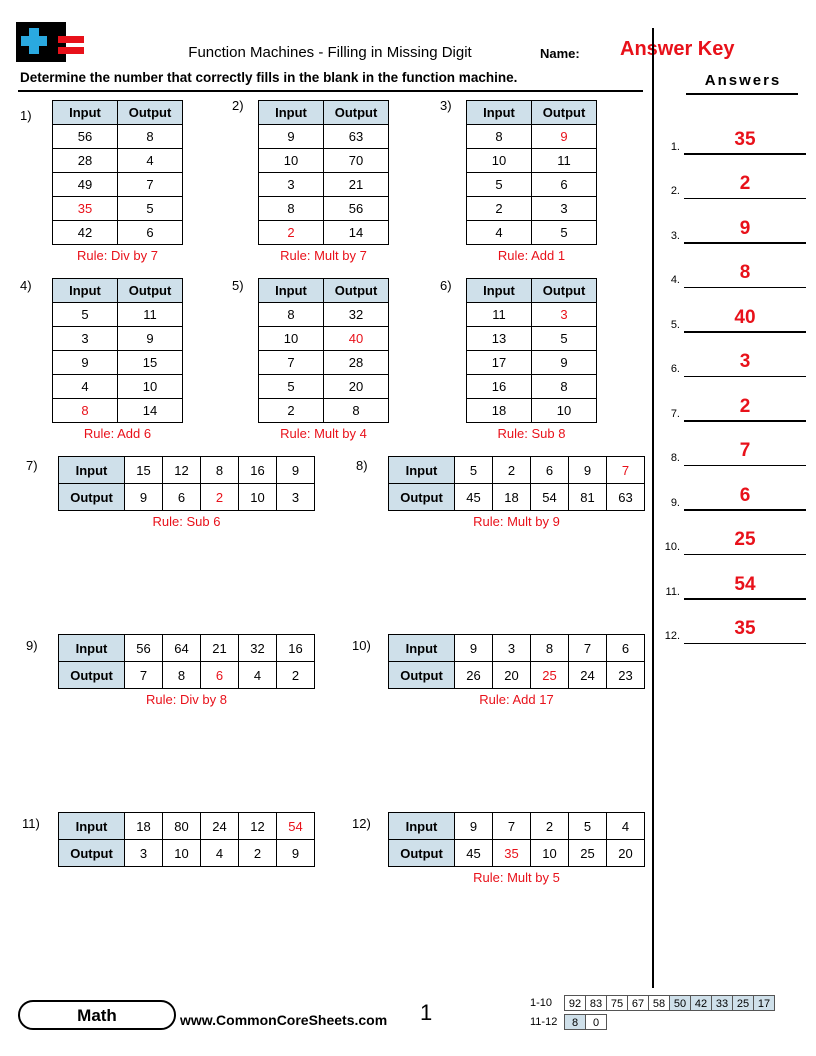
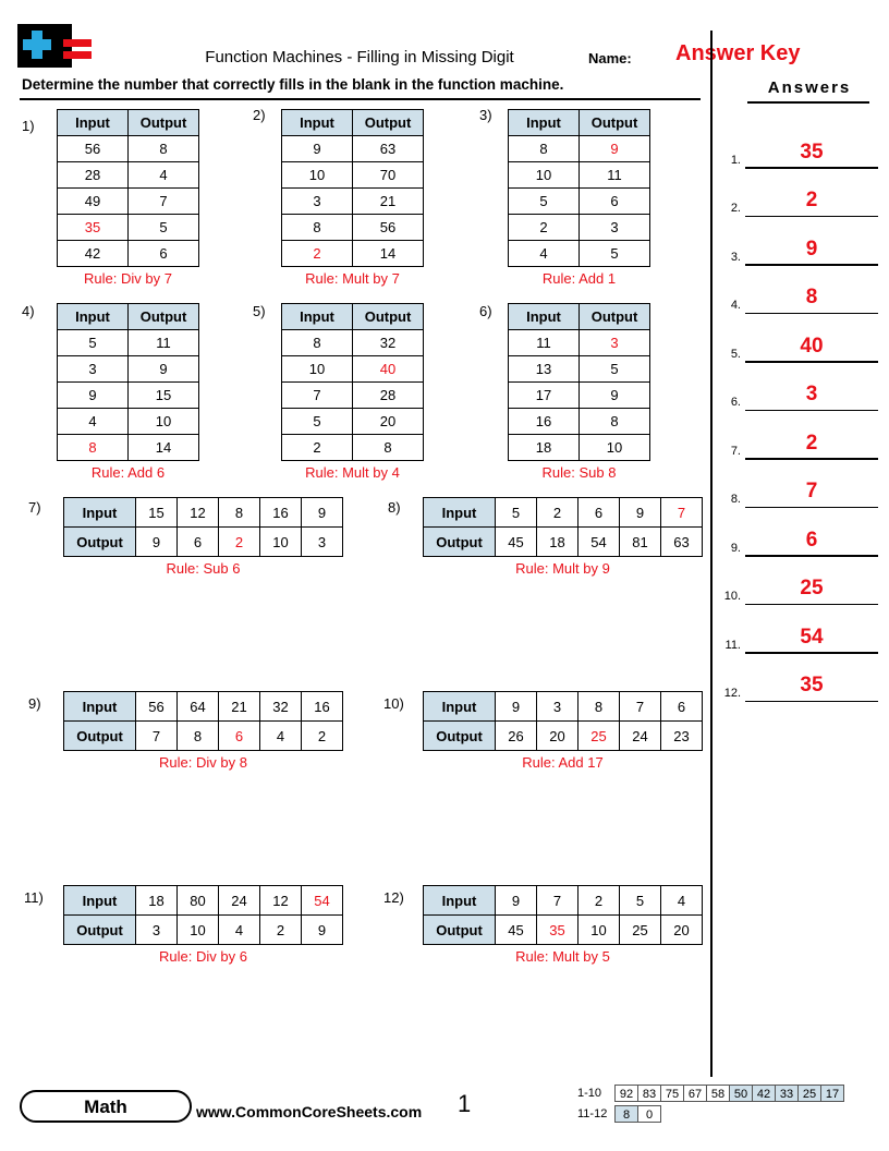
  Function Machines - Filling in Missing Digit
  Name:
  Anwer Key
  Determine the number that correctly fills in the blank in the function machine.
  Answers
  1.
  35
  2.
  2
  3.
  9
  4.
  8
  5.
  40
  6.
  3
  7.
  2
  8.
  7
  9.
  6
  10.
  25
  11.
  54
  12.
  35
  Input	Output
  56	8
  28	4
  49	7
  35	5
  42	6
  Rule: Div by 7
  1)
  Input	Output
  9	63
  10	70
  3	21
  8	56
  2	14
  Rule: Mult by 7
  2)
  Input	Output
  8	9
  10	11
  5	6
  2	3
  4	5
  Rule: Add 1
  3)
  Input	Output
  5	11
  3	9
  9	15
  4	10
  8	14
  Rule: Add 6
  4)
  Input	Output
  8	32
  10	40
  7	28
  5	20
  2	8
  Rule: Mult by 4
  5)
  Input	Output
  11	3
  13	5
  17	9
  16	8
  18	10
  Rule: Sub 8
  6)
  Input	15	12	8	16	9
  Output	9	6	2	10	3
  Rule: Sub 6
  7)
  Input	5	2	6	9	7
  Output	45	18	54	81	63
  Rule: Mult by 9
  8)
  Input	56	64	21	32	16
  Output	7	8	6	4	2
  Rule: Div by 8
  9)
  Input	9	3	8	7	6
  Output	26	20	25	24	23
  Rule: Add 17
  10)
  Input	18	80	24	12	54
  Output	3	10	4	2	9
+ Rule: Div by 6
  11)
  Input	9	7	2	5	4
  Output	45	35	10	25	20
  Rule: Mult by 5
  12)
  Math
  www.CommonCoreSheets.com
  1
  1-10
  92
  83
  75
  67
  58
  50
  42
  33
  25
  17
  11-12
  8
  0
